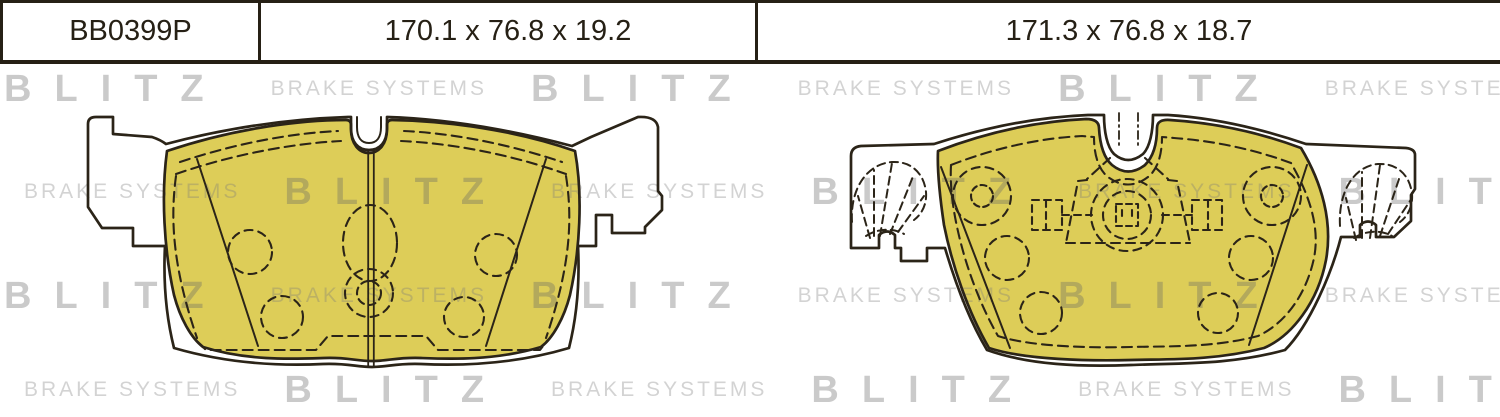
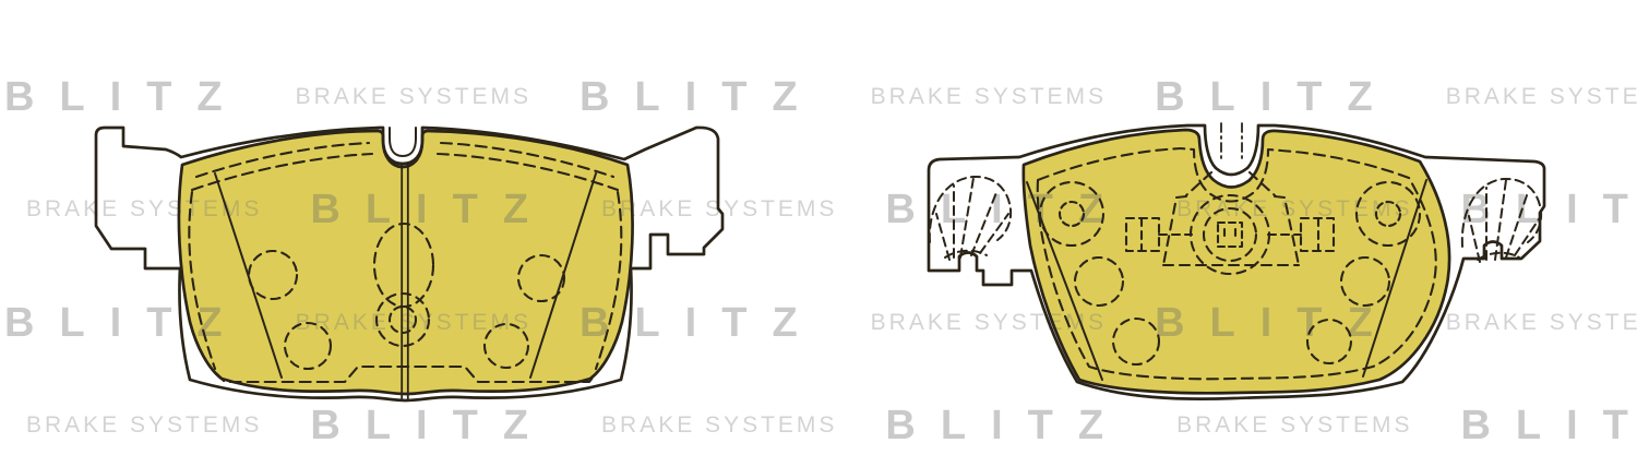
  BLITZ
  BRAKE SYSTEMS
  BLITZ
  BRAKE SYSTEMS
  BLITZ
  BRAKE SYSTE
  BRAKE SYSTEMS
  BLITZ
  BRAKE SYSTEMS
  BLITZ
  BRKE SYSTEMS
  BLITZ
  BRAKEYSTEMS
  BLITZ
  BRAKE SYSTEMS
  BLITZ
  BRAKE SYSTE
  BRAKE SYSTEMS
  BLITZ
  BRAKE SYSTEMS
  BLITZ
  BRAKE SYSTEMS
  BLIT
- BB0399P
- 170.1 x 76.8 x 19.2
- 171.3 x 76.8 x 18.7
